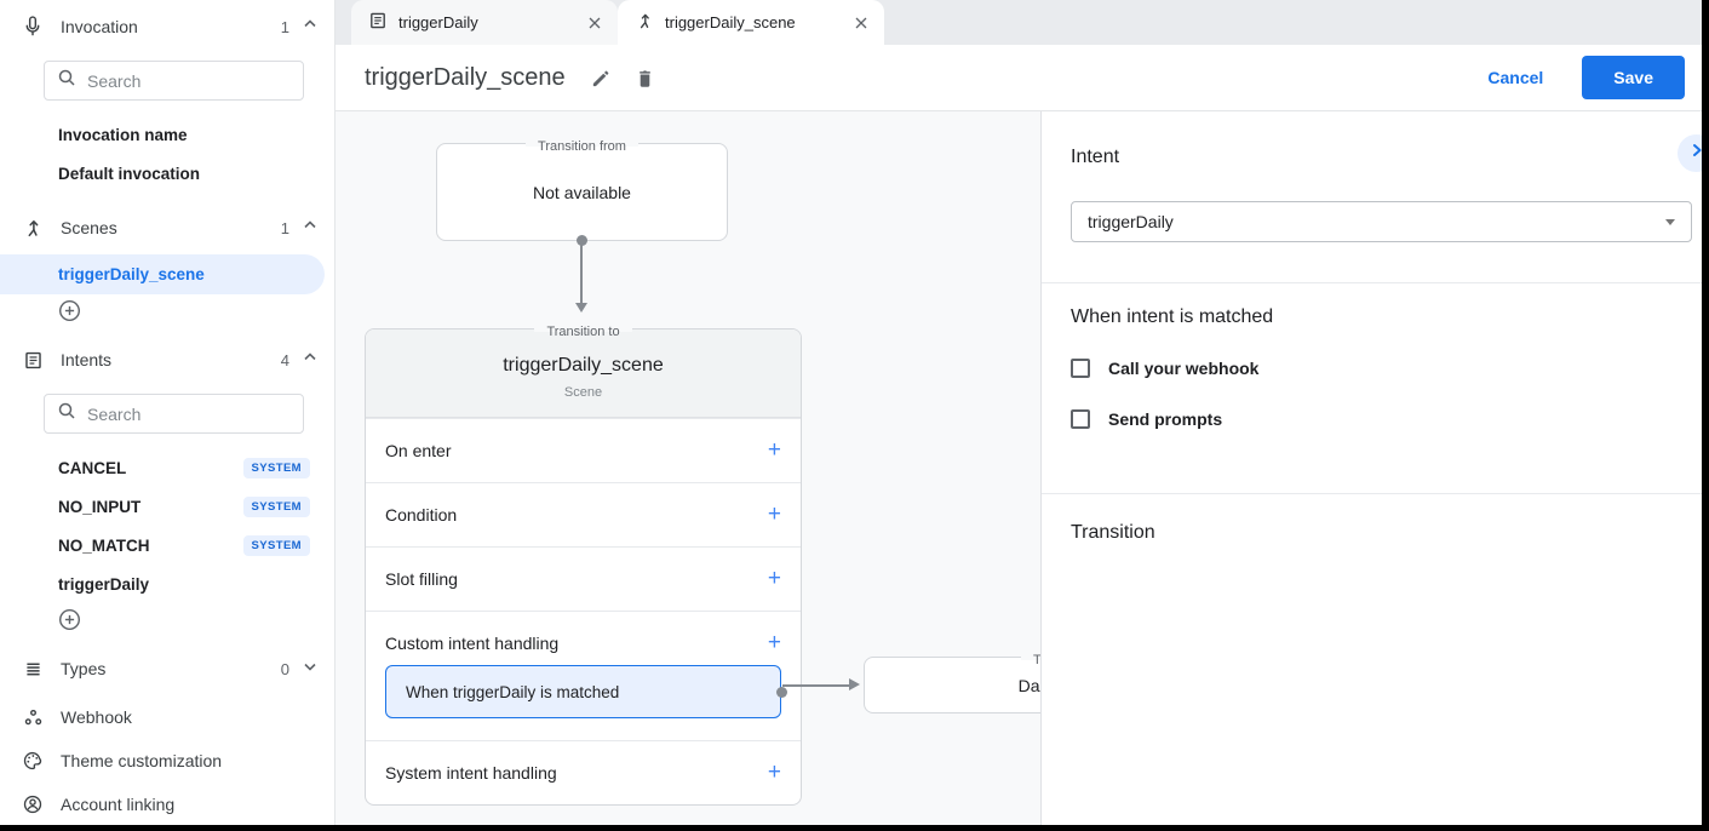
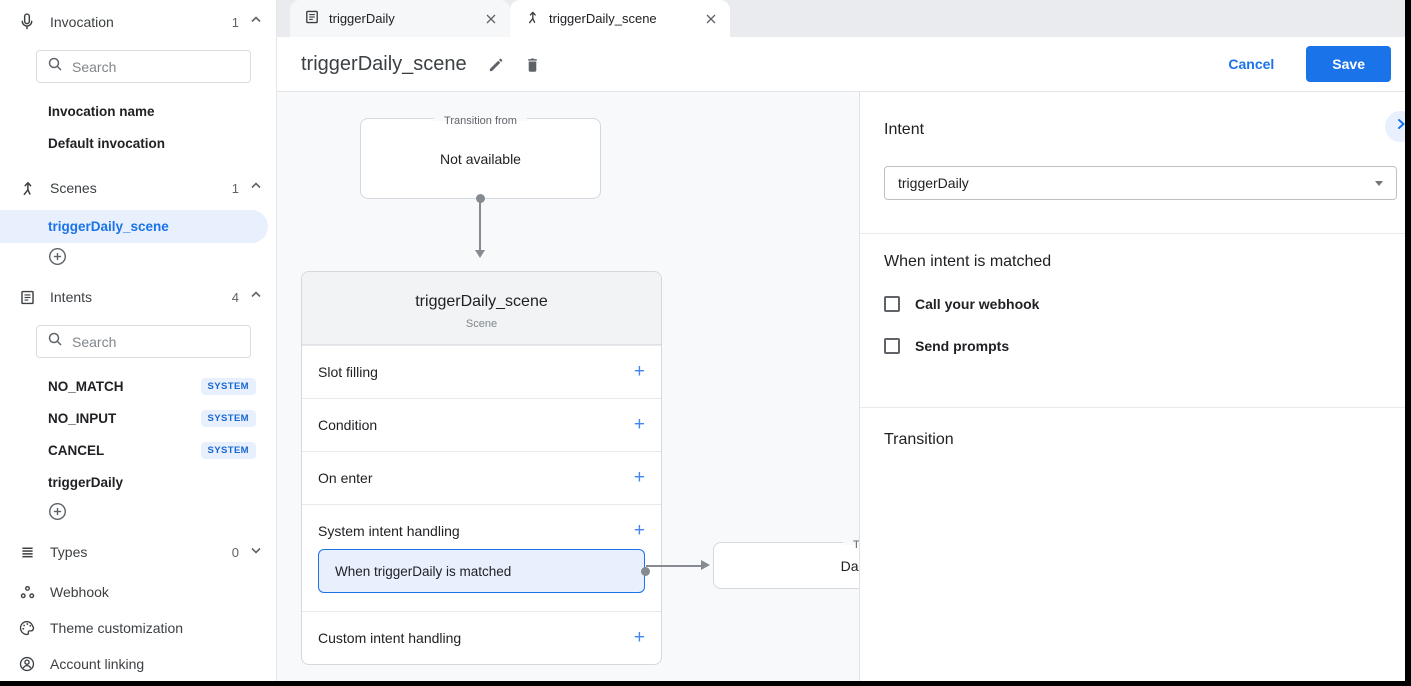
  Invocation
  1
  Search
  Invocation name
  Default invocation
  Scenes
  1
  triggerDaily_scene
  Intents
  4
  Search
- CANCEL
+ NO_MATCH
  SYSTEM
  NO_INPUT
  SYSTEM
- NO_MATCH
+ CANCEL
  SYSTEM
  triggerDaily
  Types
  0
  Webhook
  Theme customization
  Account linking
  triggerDaily
  triggerDaily_scene
  triggerDaily_scene
  Cancel
  Save
  Transition from
  Not available
- Transition to
  triggerDaily_scene
  Scene
- On enter
+ Slot filling
  +
  Condition
  +
- Slot filling
+ On enter
  +
- Custom intent handling
+ System intent handling
  +
  When triggerDaily is matched
- System intent handling
+ Custom intent handling
  +
  Intent
  triggerDaily
  When intent is matched
  Call your webhook
  Send prompts
  Transition
